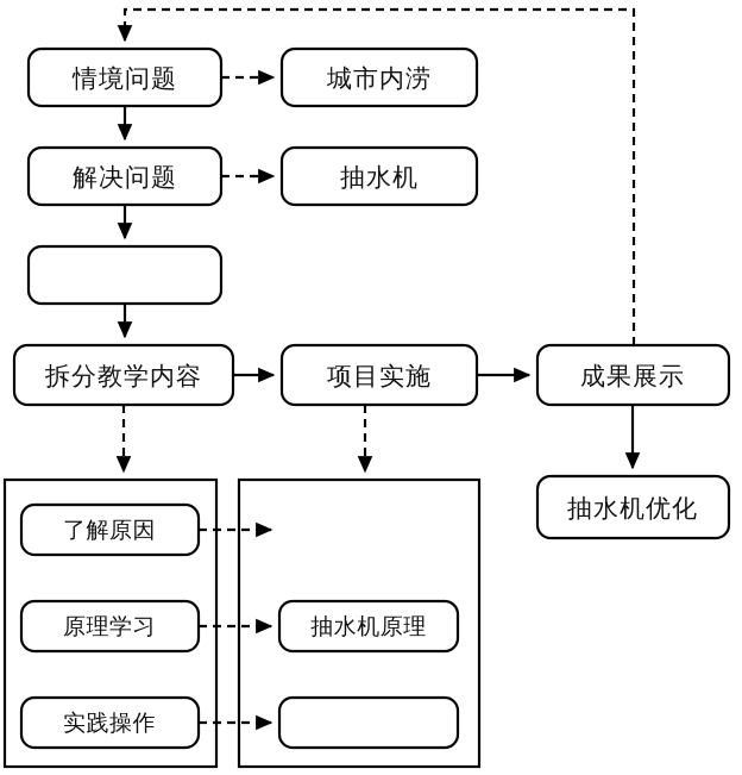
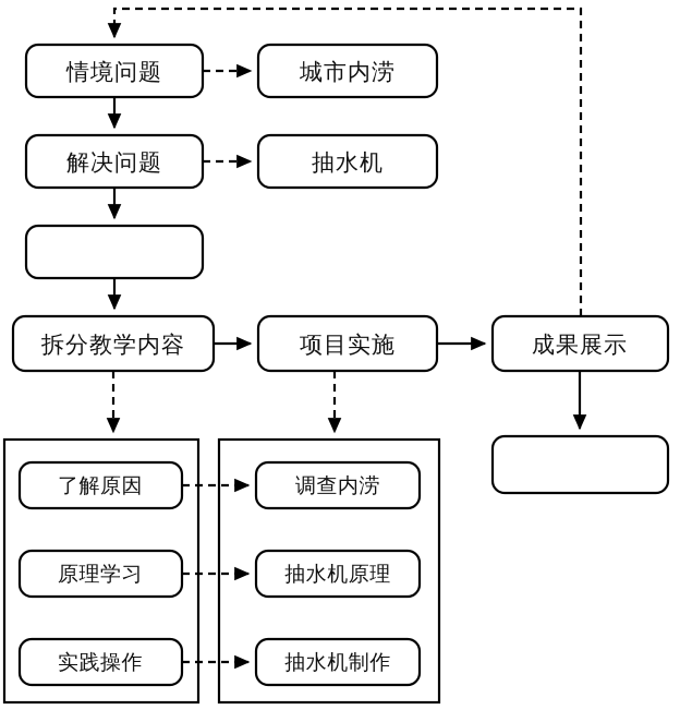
  情境问题
  城市内涝
  解决问题
  抽水机
  拆分教学内容
  项目实施
  成果展示
- 抽水机优化
  了解原因
  原理学习
  实践操作
+ 调查内涝
  抽水机原理
+ 抽水机制作
